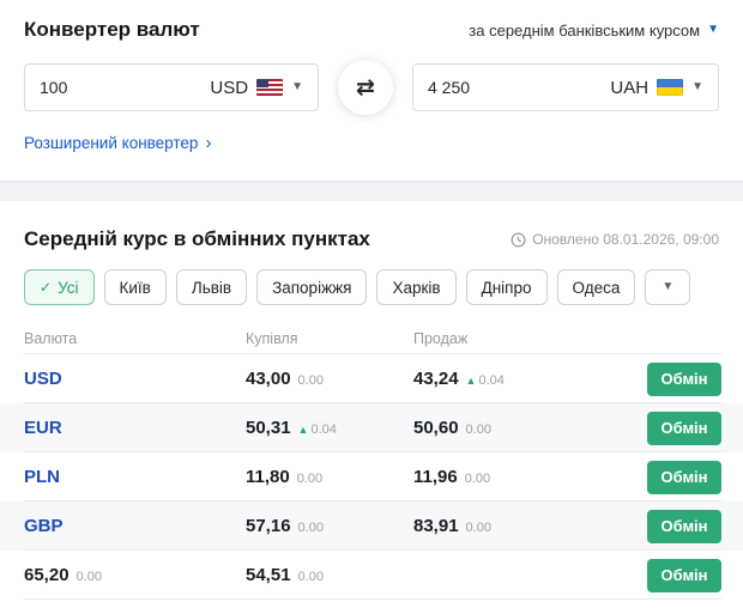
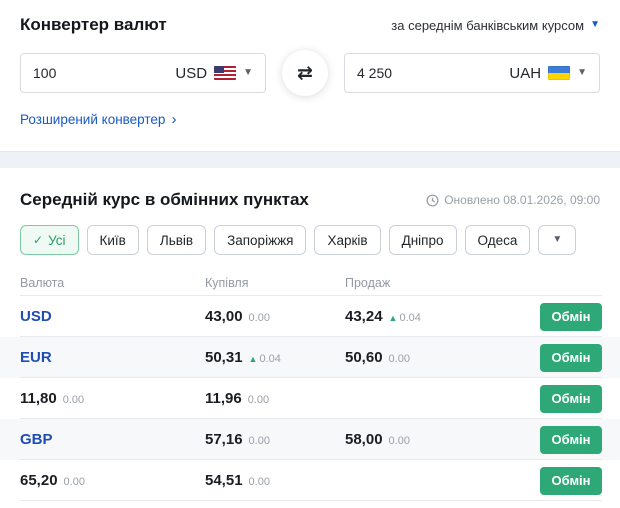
  Конвертер валют
  за середнім банківським курсом
  ▼
  100
  USD
  ▼
  ⇄
  4 250
  UAH
  ▼
  Розширений конвертер
  ›
  Середній курс в обмінних пунктах
  Оновлено 08.01.2026, 09:00
  ✓
  Усі
  Київ
  Львів
  Запоріжжя
  Харків
  Дніпро
  Одеса
  ▼
  Валюта
  Купівля
  Продаж
  USD
  43,00
  0.00
  43,24
  ▲
  0.04
  Обмін
  EUR
  50,31
  ▲
  0.04
  50,60
  0.00
  Обмін
- PLN
  11,80
  0.00
  11,96
  0.00
  Обмін
  GBP
  57,16
  0.00
- 83,91
+ 58,00
  0.00
  Обмін
  65,20
  0.00
  54,51
  0.00
  Обмін
